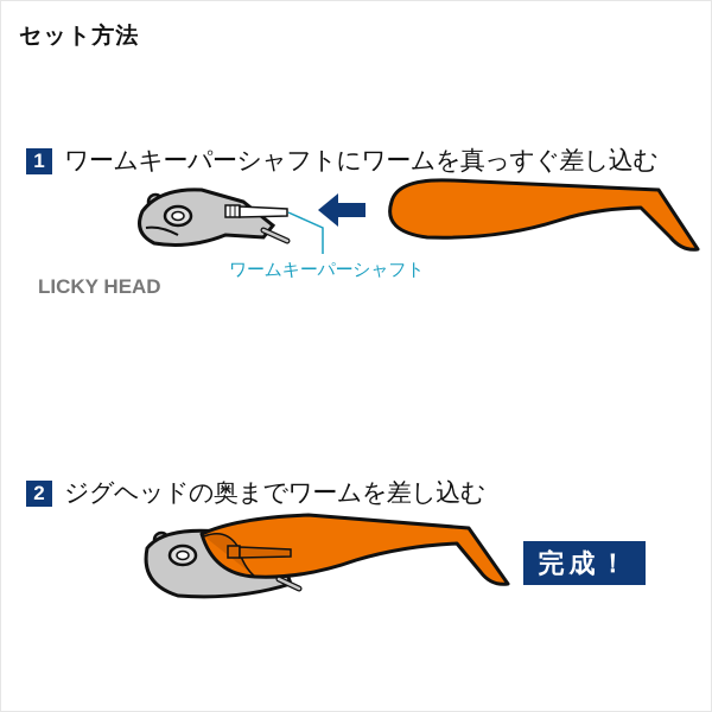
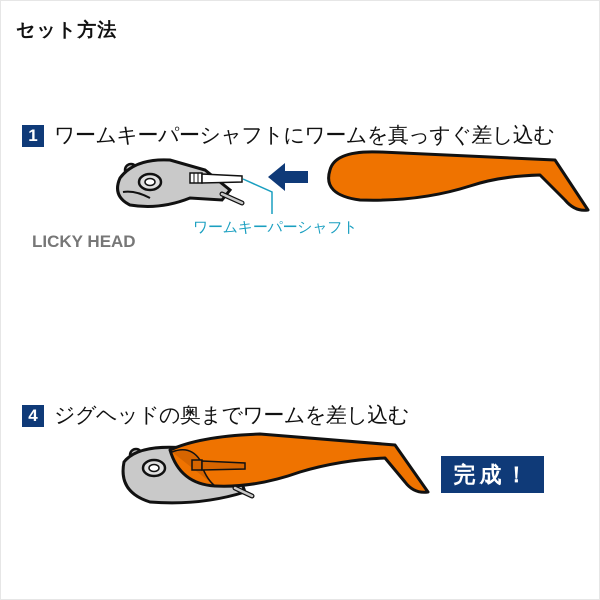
  セット方法
  1
  ワームキーパーシャフトにワームを真っすぐ差し込む
  LICKY HEAD
  ワームキーパーシャフト
- 2
+ 4
  ジグヘッドの奥までワームを差し込む
  完成！
